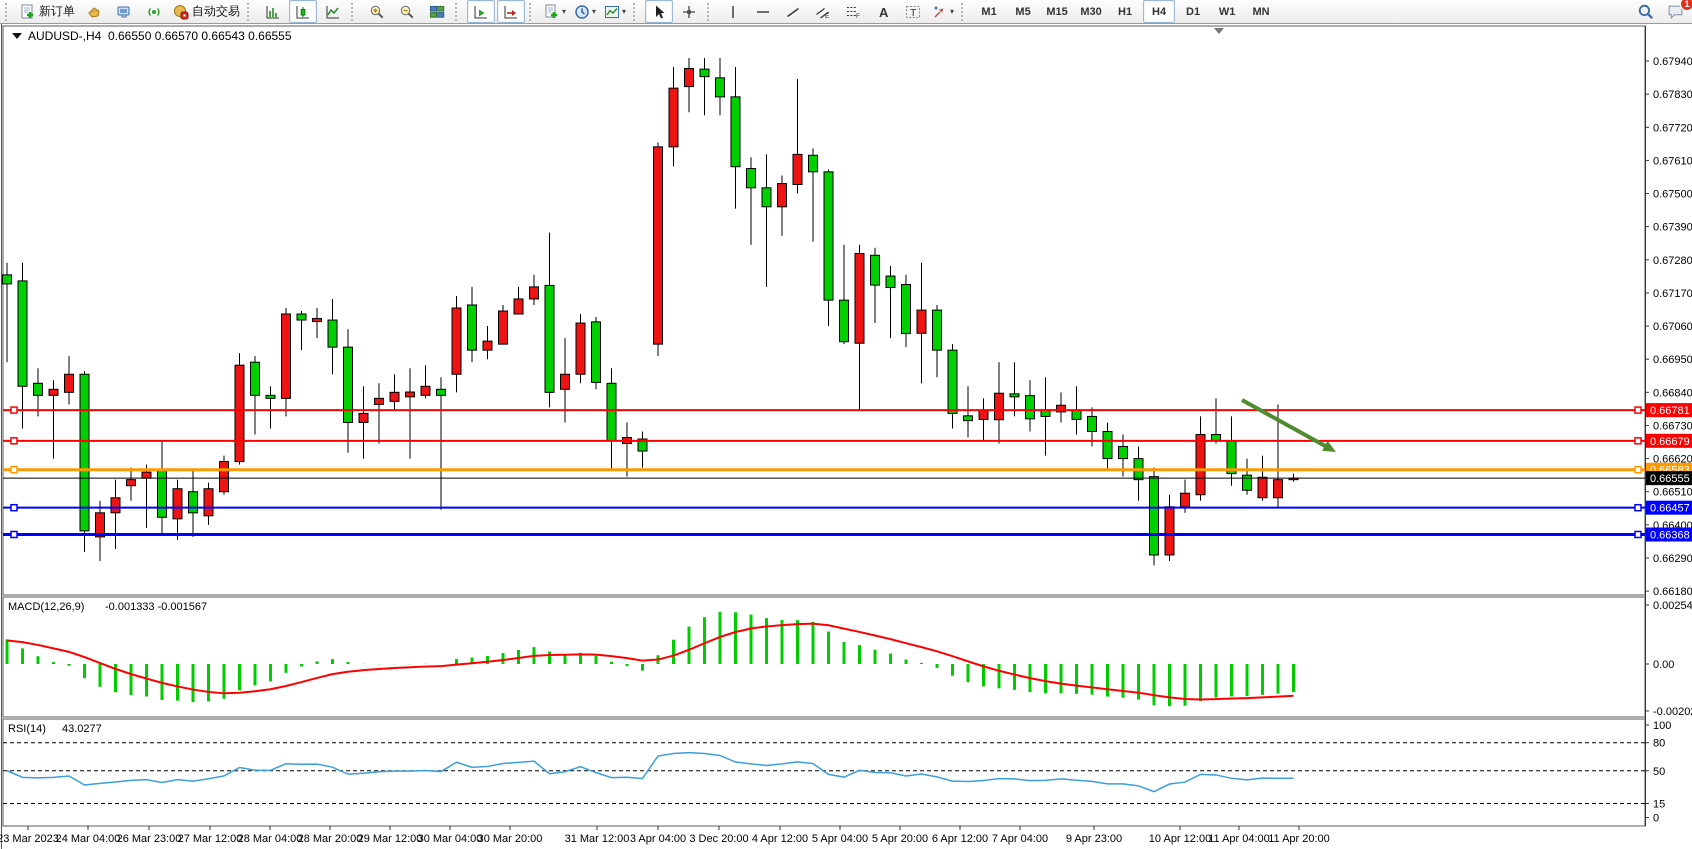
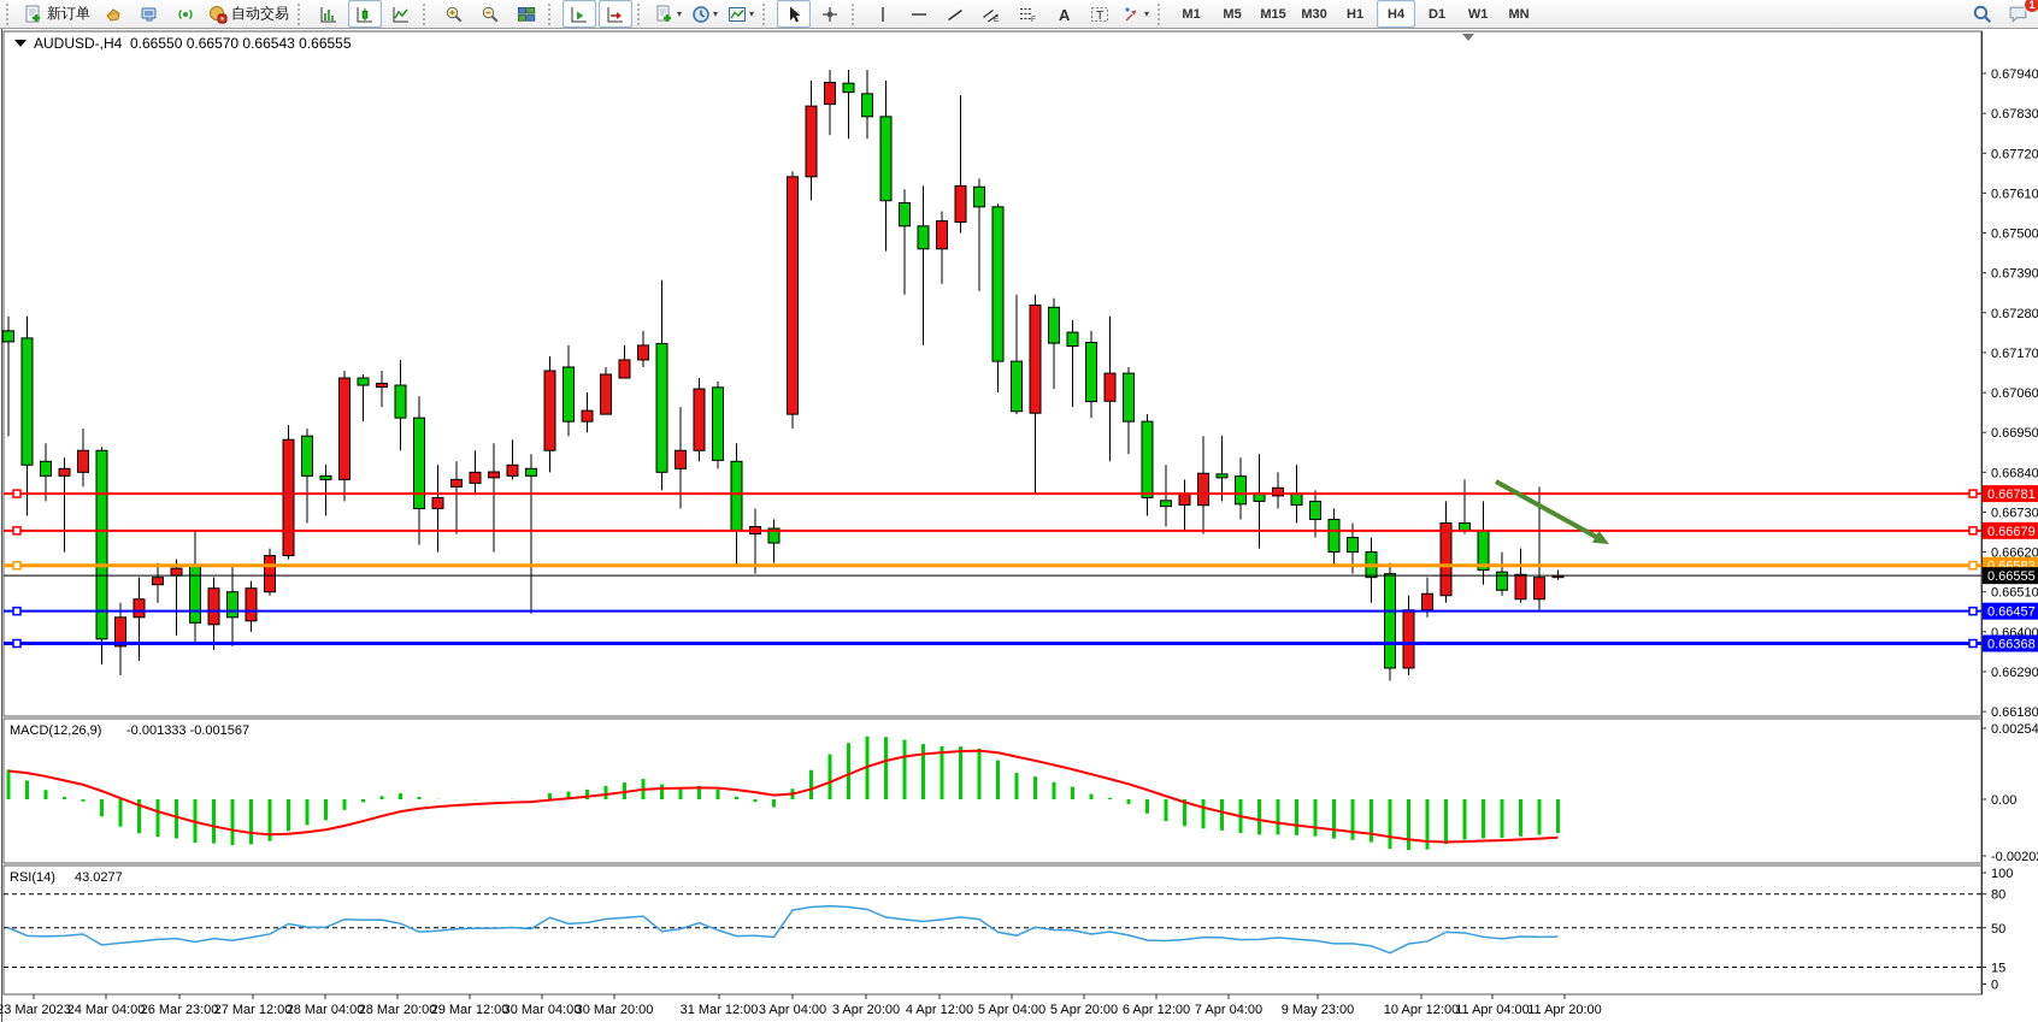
  新订单
  自动交易
  ▾
  ▾
  ▾
  A
  T
  ▾
  M1
  M5
  M15
  M30
  H1
  H4
  D1
  W1
  MN
  1
  0.67940
  0.67830
  0.67720
  0.67610
  0.67500
  0.67390
  0.67280
  0.67170
  0.67060
  0.66950
  0.66840
  0.66730
  0.66620
  0.66510
  0.66400
  0.66290
  0.66180
  0.66781
  0.66679
  0.66583
  0.66457
  0.66368
  0.66555
  AUDUSD-,H4
  0.66550 0.66570 0.66543 0.66555
  0.00254
  0.00
  -0.0020
  MACD(12,26,9)
  -0.001333 -0.001567
  100
  80
  50
  15
  0
  RSI(14)
  43.0277
  23 Mar 2023
  24 Mar 04:00
  26 Mar 23:00
  27 Mar 12:00
  28 Mar 04:00
  28 Mar 20:00
  29 Mar 12:00
  30 Mar 04:00
  30 Mar 20:00
  31 Mar 12:00
  3 Apr 04:00
- 3 Dec 20:00
+ 3 Apr 20:00
  4 Apr 12:00
  5 Apr 04:00
  5 Apr 20:00
  6 Apr 12:00
  7 Apr 04:00
- 9 Apr 23:00
+ 9 May 23:00
  10 Apr 12:00
  11 Apr 04:00
  11 Apr 20:00
